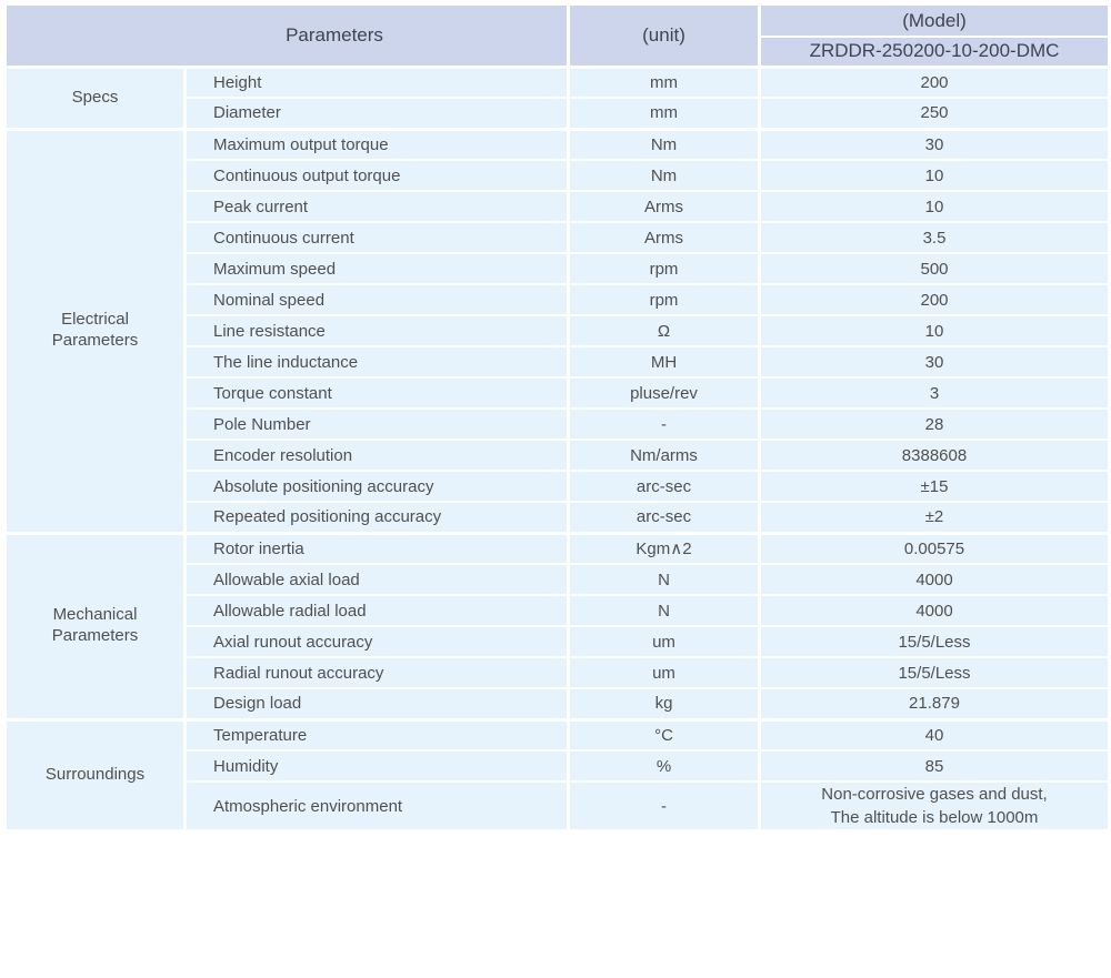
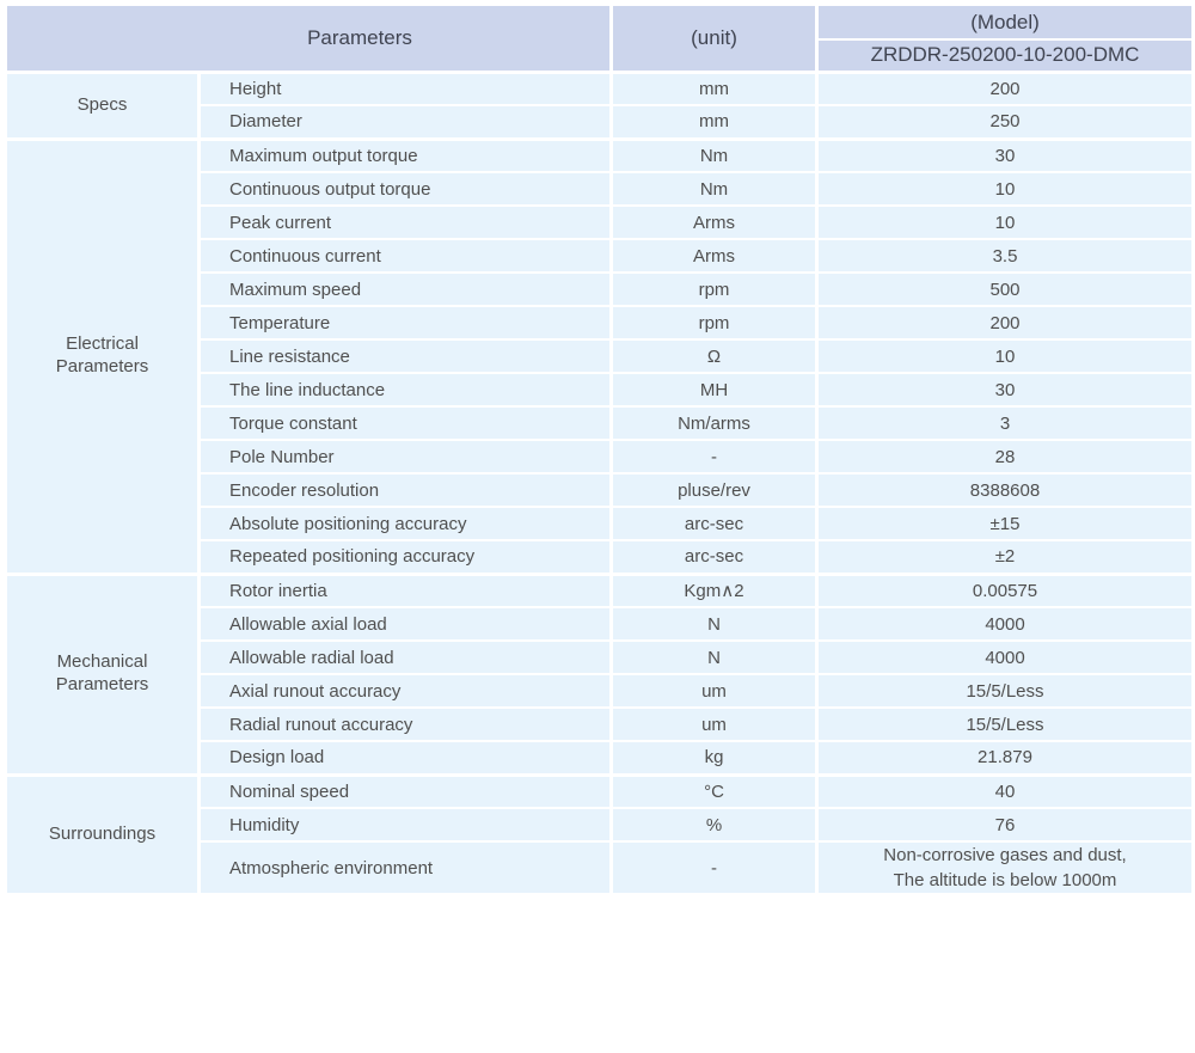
  Parameters	(unit)	(Model)
  ZRDDR-250200-10-200-DMC
  Specs	Height	mm	200
  Diameter	mm	250
  Electrical Parameters	Maximum output torque	Nm	30
  Continuous output torque	Nm	10
  Peak current	Arms	10
  Continuous current	Arms	3.5
  Maximum speed	rpm	500
- Nominal speed	rpm	200
+ Temperature	rpm	200
  Line resistance	Ω	10
  The line inductance	MH	30
- Torque constant	pluse/rev	3
+ Torque constant	Nm/arms	3
  Pole Number	-	28
- Encoder resolution	Nm/arms	8388608
+ Encoder resolution	pluse/rev	8388608
  Absolute positioning accuracy	arc-sec	±15
  Repeated positioning accuracy	arc-sec	±2
  Mechanical Parameters	Rotor inertia	Kgm∧2	0.00575
  Allowable axial load	N	4000
  Allowable radial load	N	4000
  Axial runout accuracy	um	15/5/Less
  Radial runout accuracy	um	15/5/Less
  Design load	kg	21.879
- Surroundings	Temperature	°C	40
+ Surroundings	Nominal speed	°C	40
- Humidity	%	85
+ Humidity	%	76
  Atmospheric environment	-	Non-corrosive gases and dust, The altitude is below 1000m
